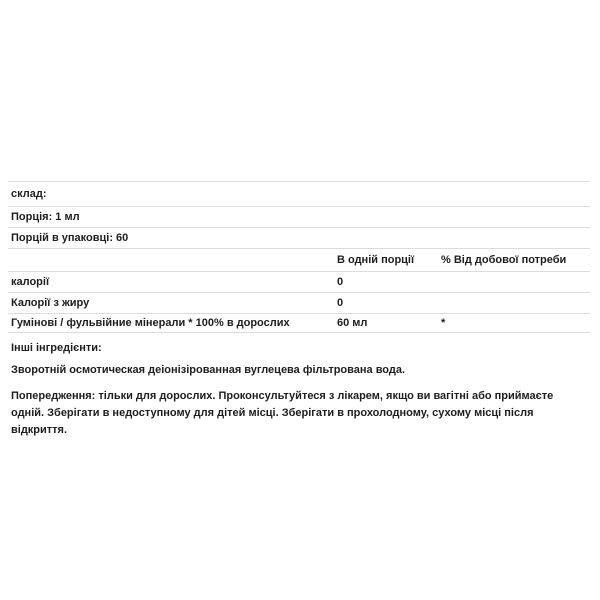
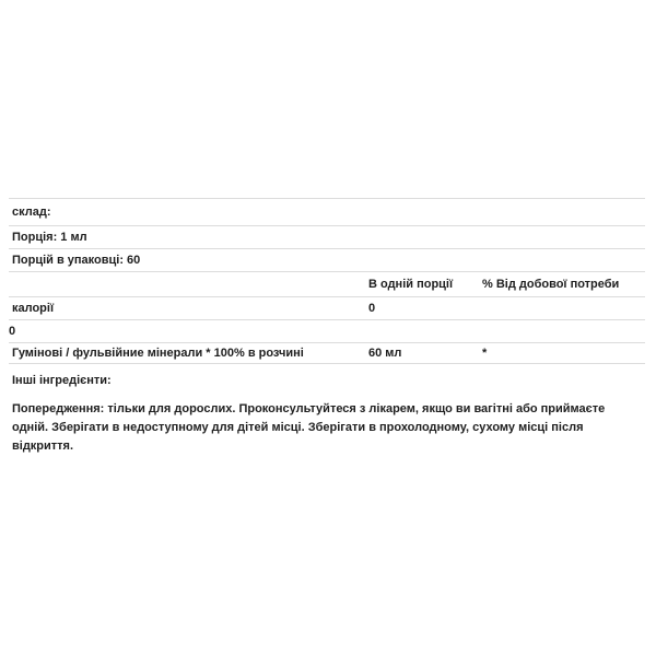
  склад:
  Порція: 1 мл
  Порцій в упаковці: 60
  В одній порції
  % Від добової потреби
  калорії
  0
- Калорії з жиру
  0
- Гумінові / фульвійние мінерали * 100% в дорослих
+ Гумінові / фульвійние мінерали * 100% в розчині
  60 мл
  *
  Інші інгредієнти:
- Зворотній осмотическая деіонізірованная вуглецева фільтрована вода.
  Попередження: тільки для дорослих. Проконсультуйтеся з лікарем, якщо ви вагітні або приймаєте одній. Зберігати в недоступному для дітей місці. Зберігати в прохолодному, сухому місці після відкриття.
